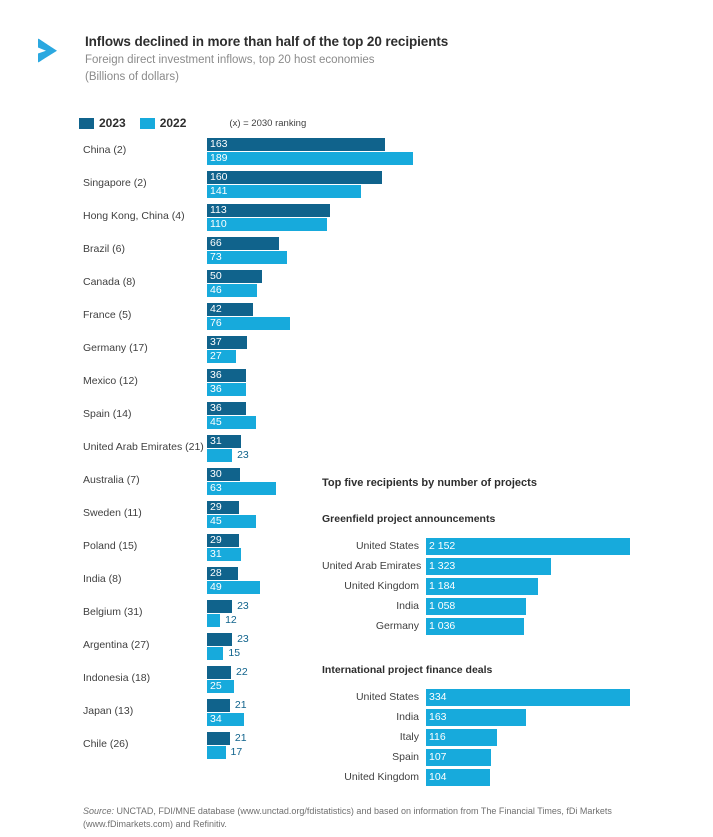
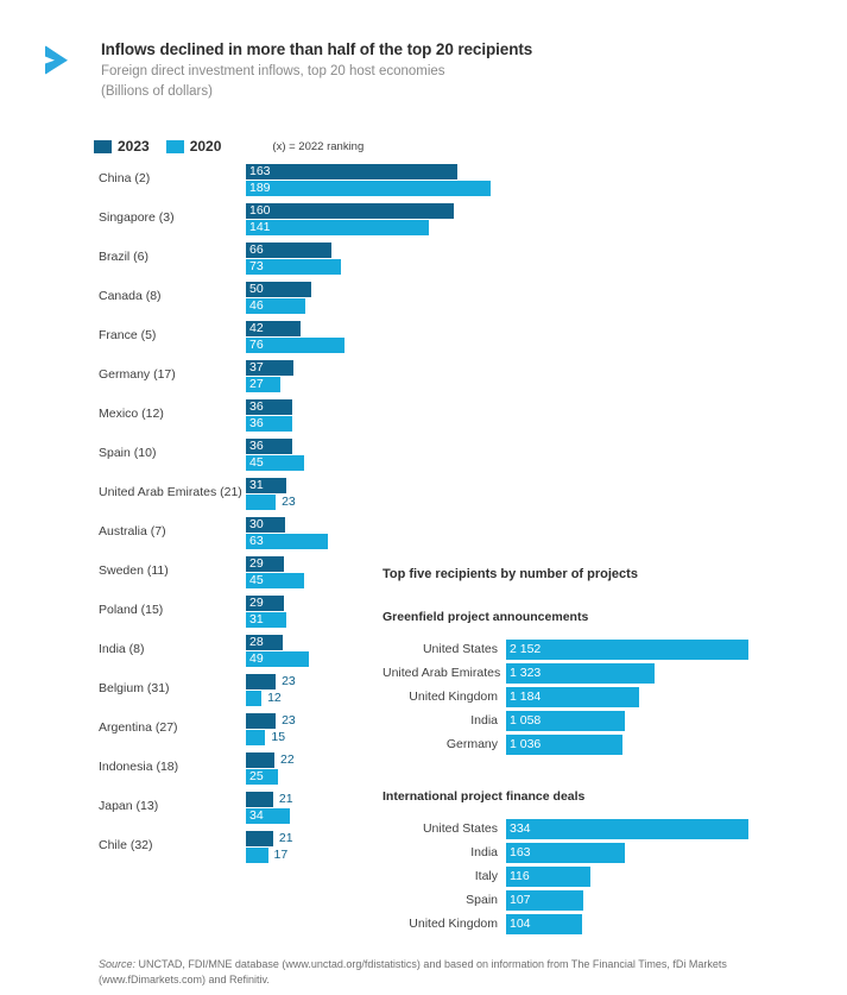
  Inflows declined in more than half of the top 20 recipients
  Foreign direct investment inflows, top 20 host economies
  (Billions of dollars)
  2023
- 2022
+ 2020
- (x) = 2030 ranking
+ (x) = 2022 ranking
  China (2)
  163
  189
- Singapore (2)
+ Singapore (3)
  160
  141
- Hong Kong, China (4)
- 113
- 110
  Brazil (6)
  66
  73
  Canada (8)
  50
  46
  France (5)
  42
  76
  Germany (17)
  37
  27
  Mexico (12)
  36
  36
- Spain (14)
+ Spain (10)
  36
  45
  United Arab Emirates (21)
  31
  23
  Australia (7)
  30
  63
  Sweden (11)
  29
  45
  Poland (15)
  29
  31
  India (8)
  28
  49
  Belgium (31)
  23
  12
  Argentina (27)
  23
  15
  Indonesia (18)
  22
  25
  Japan (13)
  21
  34
- Chile (26)
+ Chile (32)
  21
  17
  Top five recipients by number of projects
  Greenfield project announcements
  United States
  2 152
  United Arab Emirates
  1 323
  United Kingdom
  1 184
  India
  1 058
  Germany
  1 036
  International project finance deals
  United States
  334
  India
  163
  Italy
  116
  Spain
  107
  United Kingdom
  104
  Source: UNCTAD, FDI/MNE database (www.unctad.org/fdistatistics) and based on information from The Financial Times, fDi Markets (www.fDimarkets.com) and Refinitiv.
